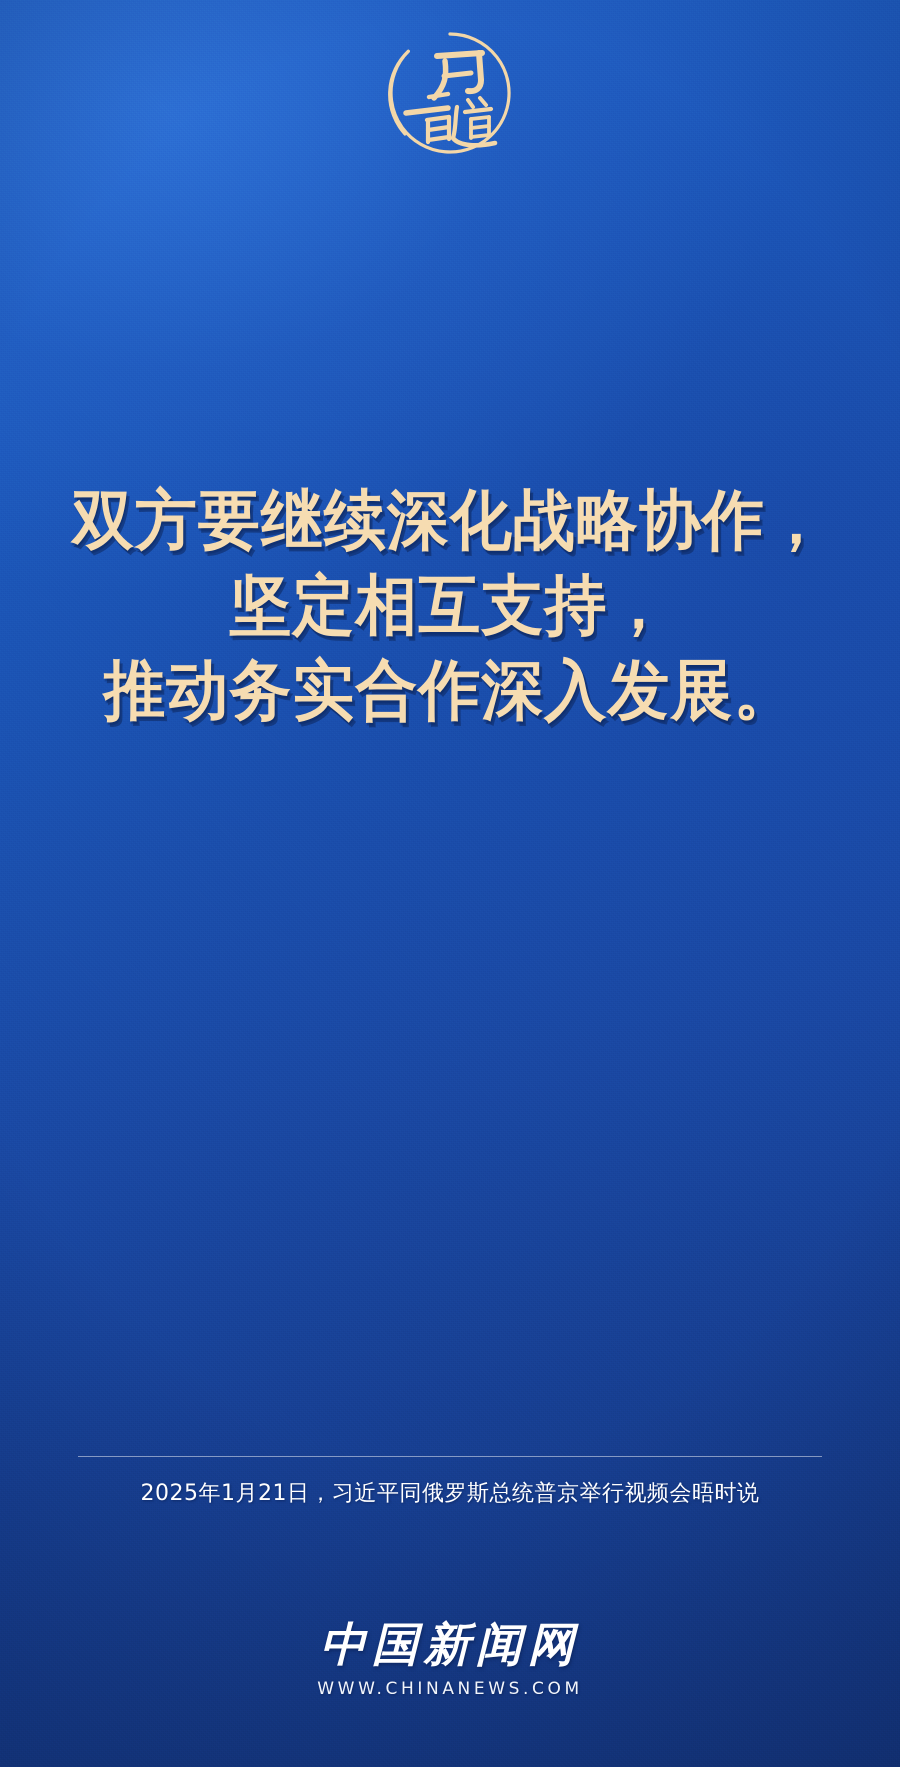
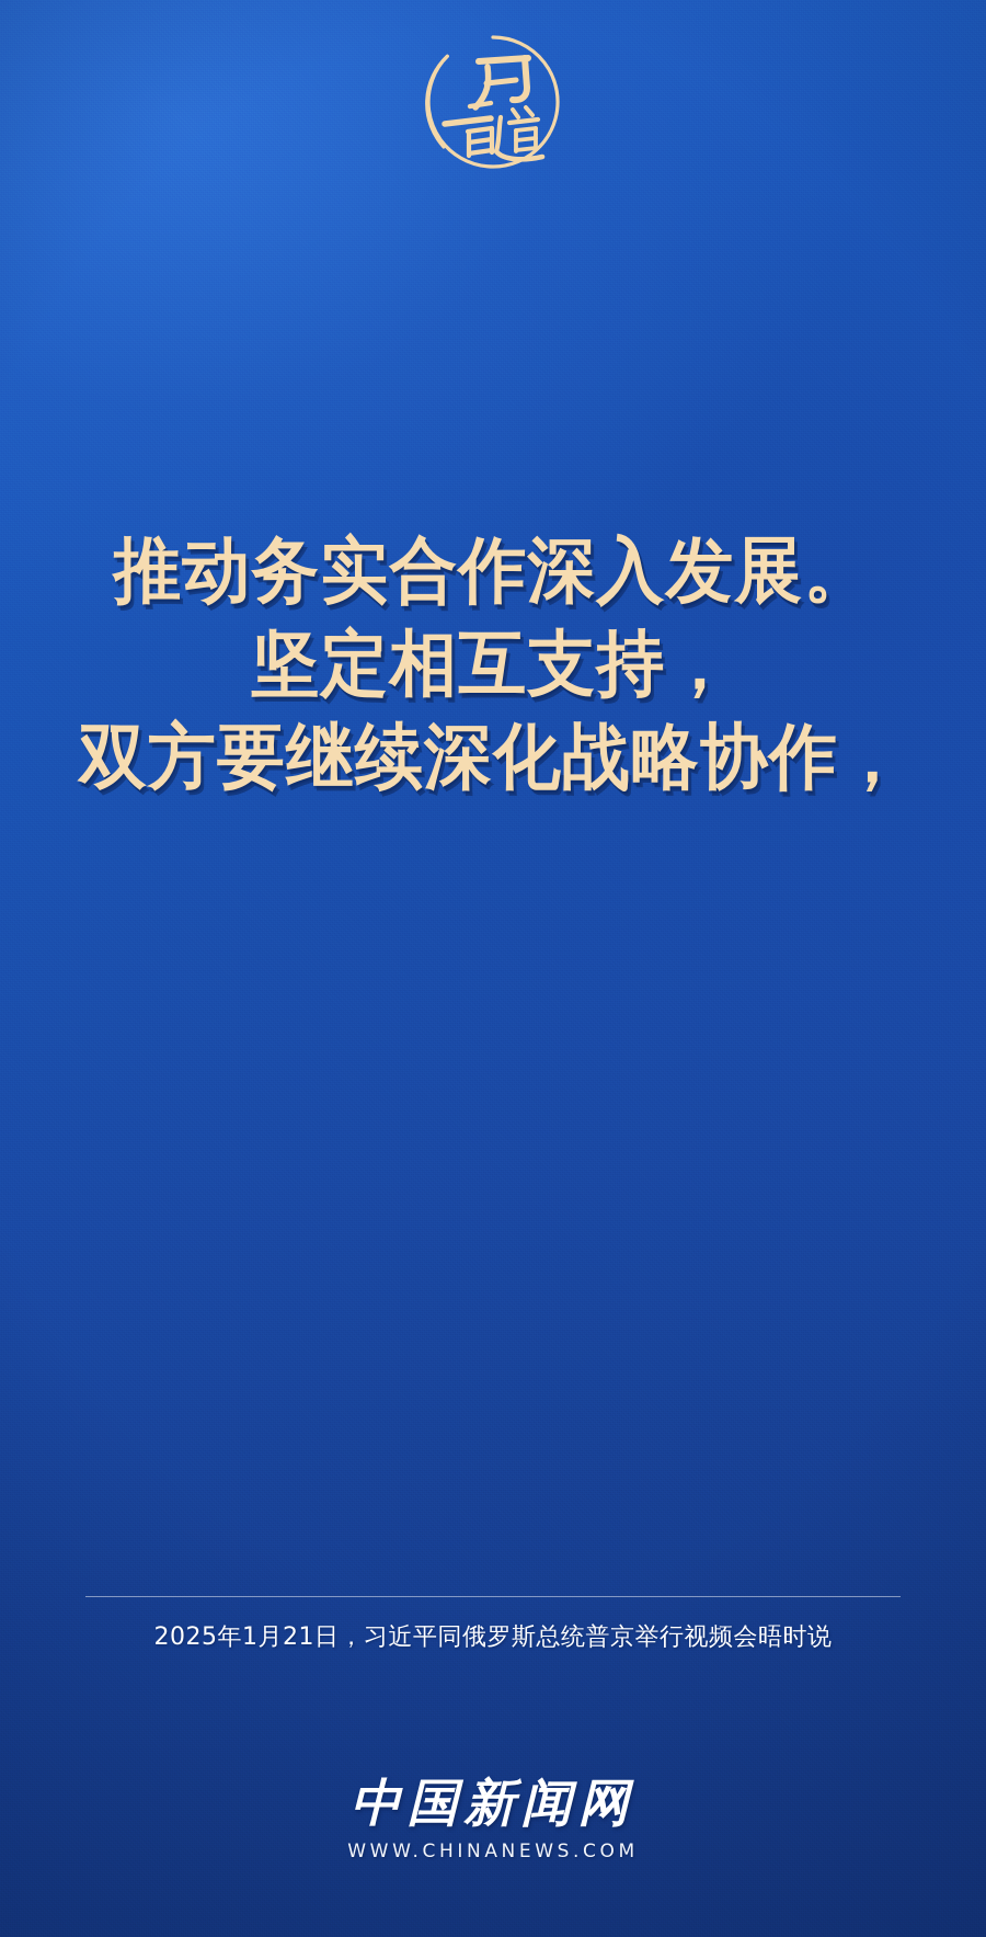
- 双方要继续深化战略协作，
+ 推动务实合作深入发展。
  坚定相互支持，
- 推动务实合作深入发展。
+ 双方要继续深化战略协作，
  2025年1月21日，习近平同俄罗斯总统普京举行视频会晤时说
  中国新闻网
  WWW.CHINANEWS.COM
